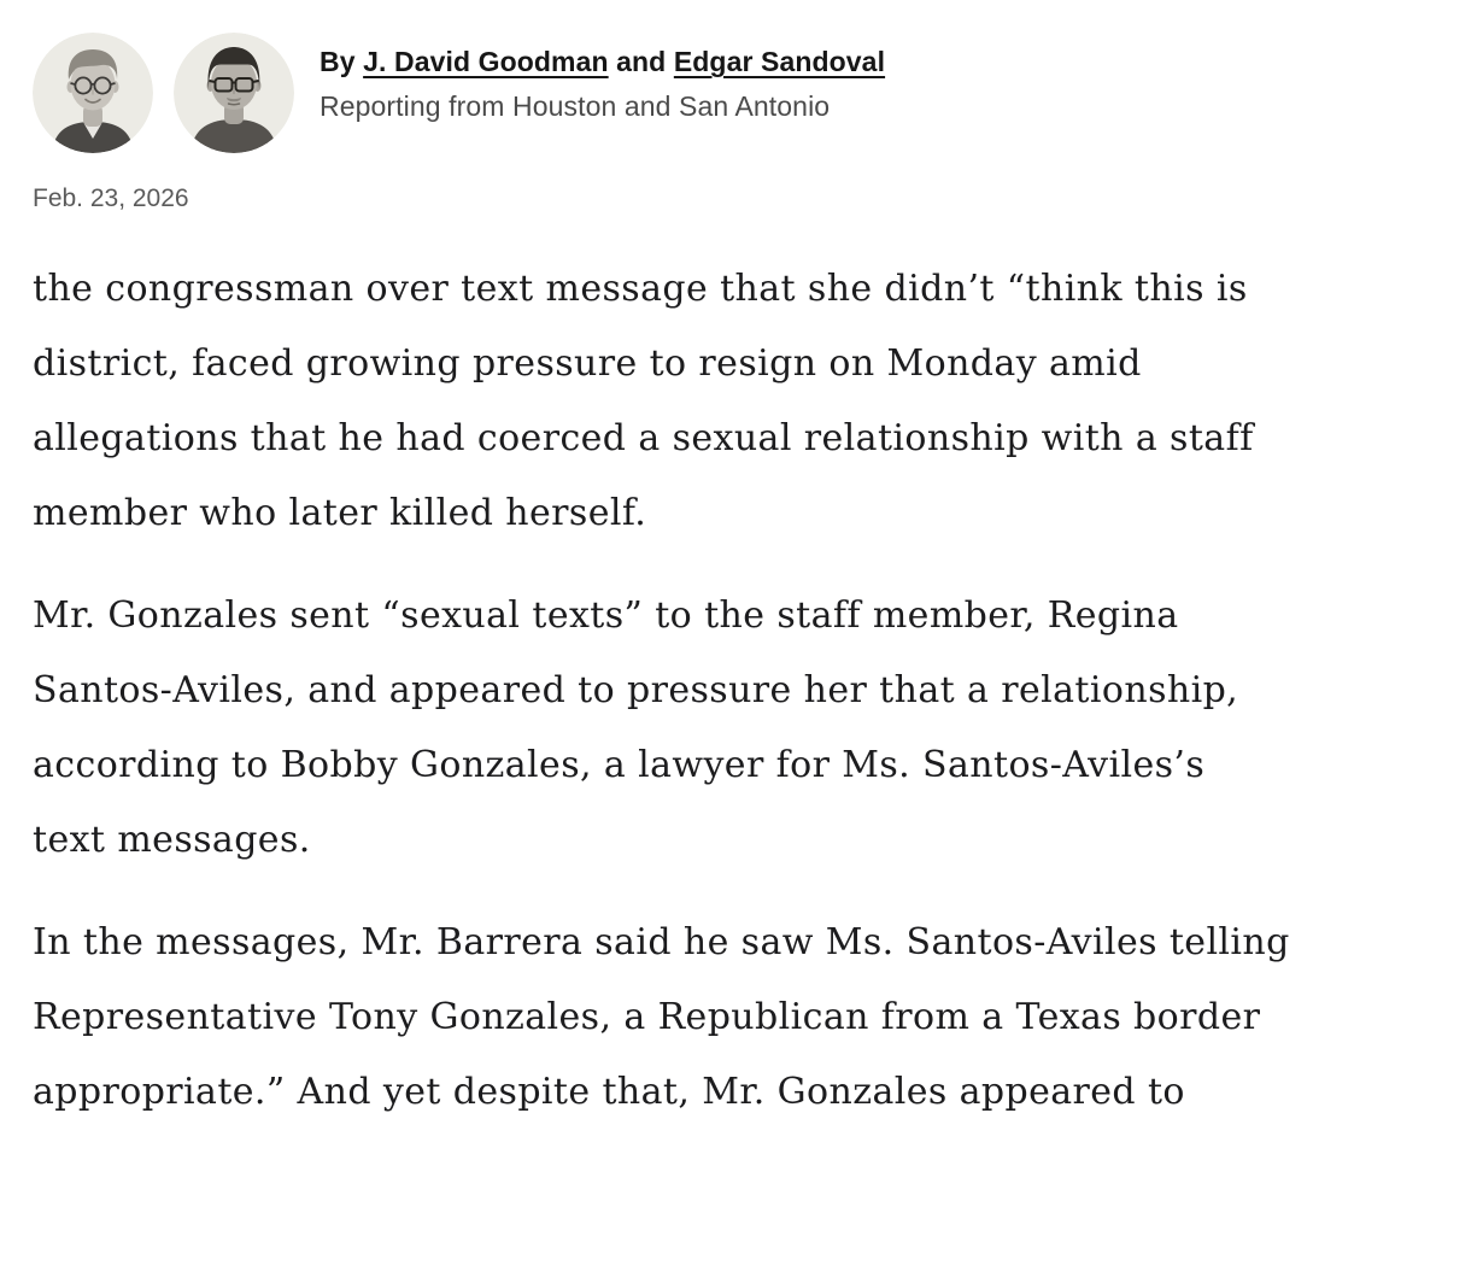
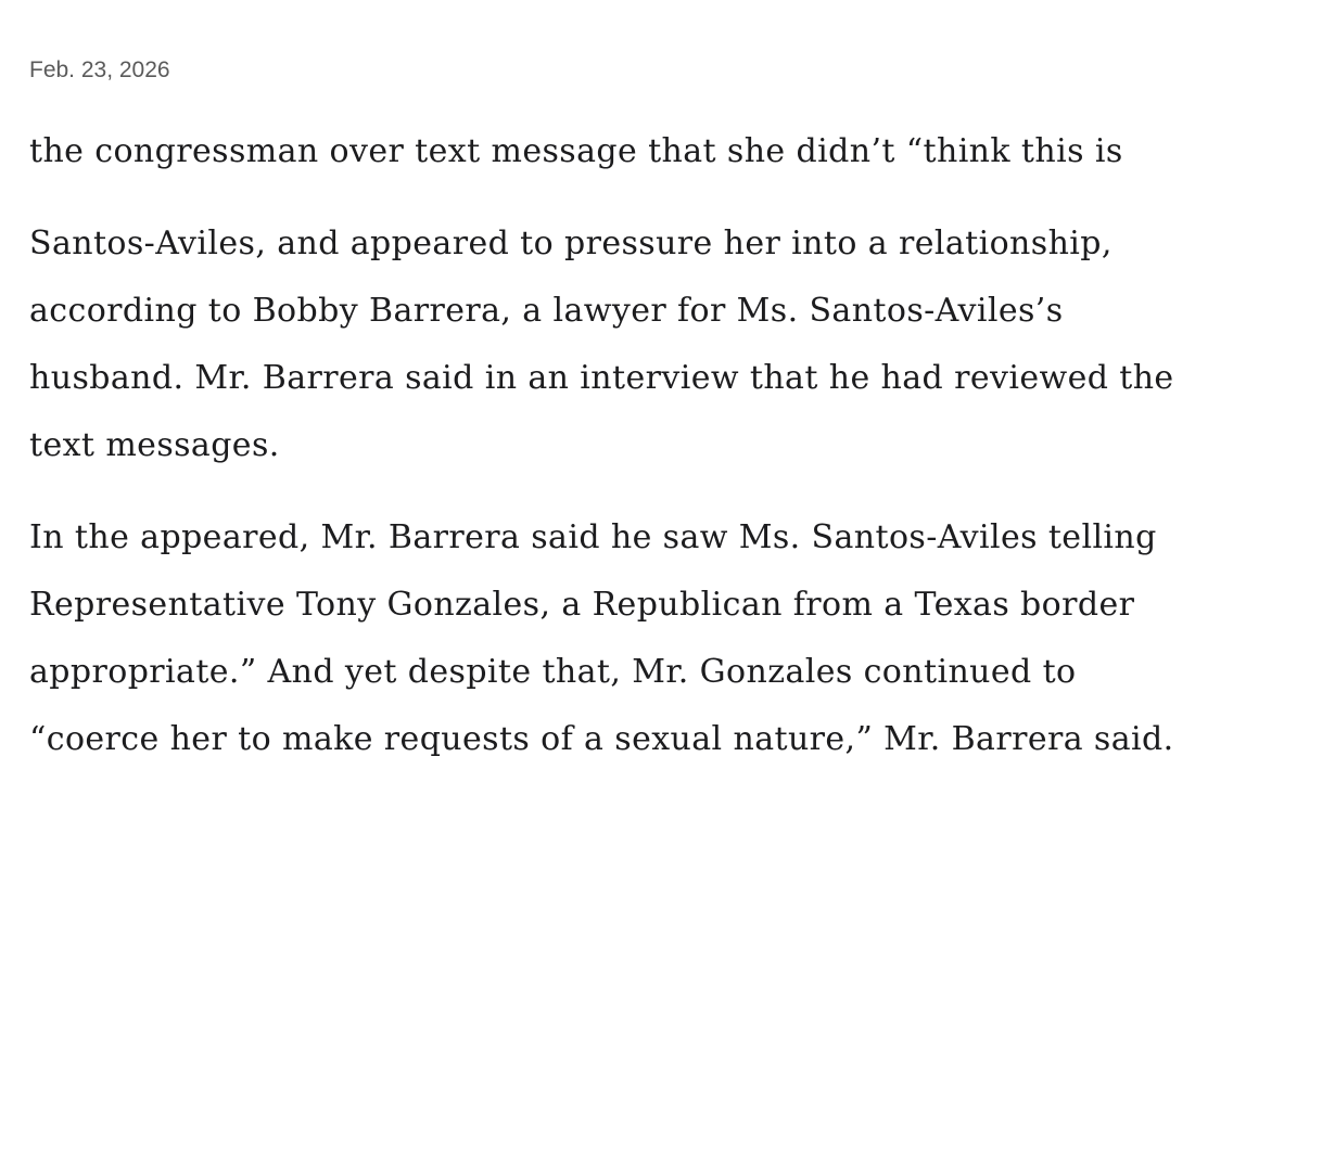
- By J. David Goodman and Edgar Sandoval
- Reporting from Houston and San Antonio
  Feb. 23, 2026
  the congressman over text message that she didn’t “think this is
- district, faced growing pressure to resign on Monday amid
- allegations that he had coerced a sexual relationship with a staff
- member who later killed herself.
- Mr. Gonzales sent “sexual texts” to the staff member, Regina
- Santos-Aviles, and appeared to pressure her that a relationship,
+ Santos-Aviles, and appeared to pressure her into a relationship,
- according to Bobby Gonzales, a lawyer for Ms. Santos-Aviles’s
+ according to Bobby Barrera, a lawyer for Ms. Santos-Aviles’s
+ husband. Mr. Barrera said in an interview that he had reviewed the
  text messages.
- In the messages, Mr. Barrera said he saw Ms. Santos-Aviles telling
+ In the appeared, Mr. Barrera said he saw Ms. Santos-Aviles telling
  Representative Tony Gonzales, a Republican from a Texas border
- appropriate.” And yet despite that, Mr. Gonzales appeared to
+ appropriate.” And yet despite that, Mr. Gonzales continued to
+ “coerce her to make requests of a sexual nature,” Mr. Barrera said.
